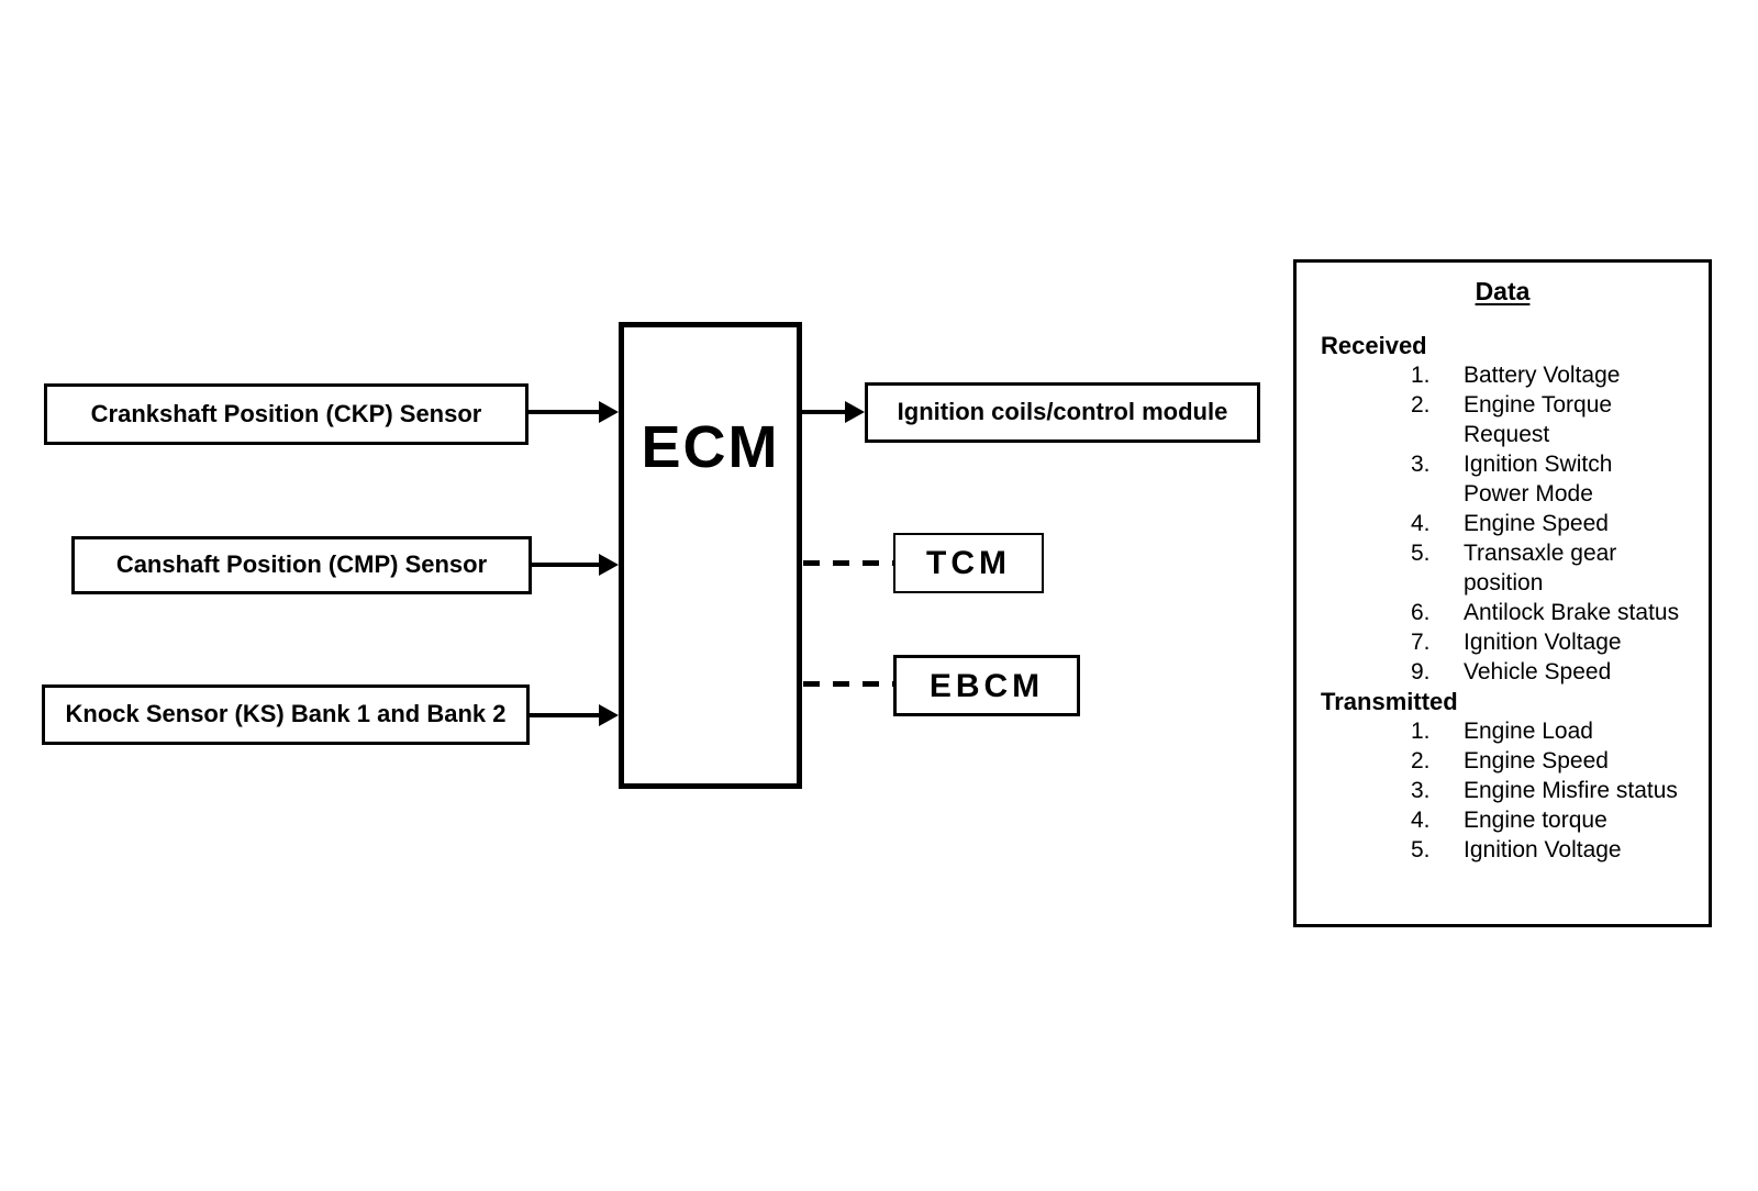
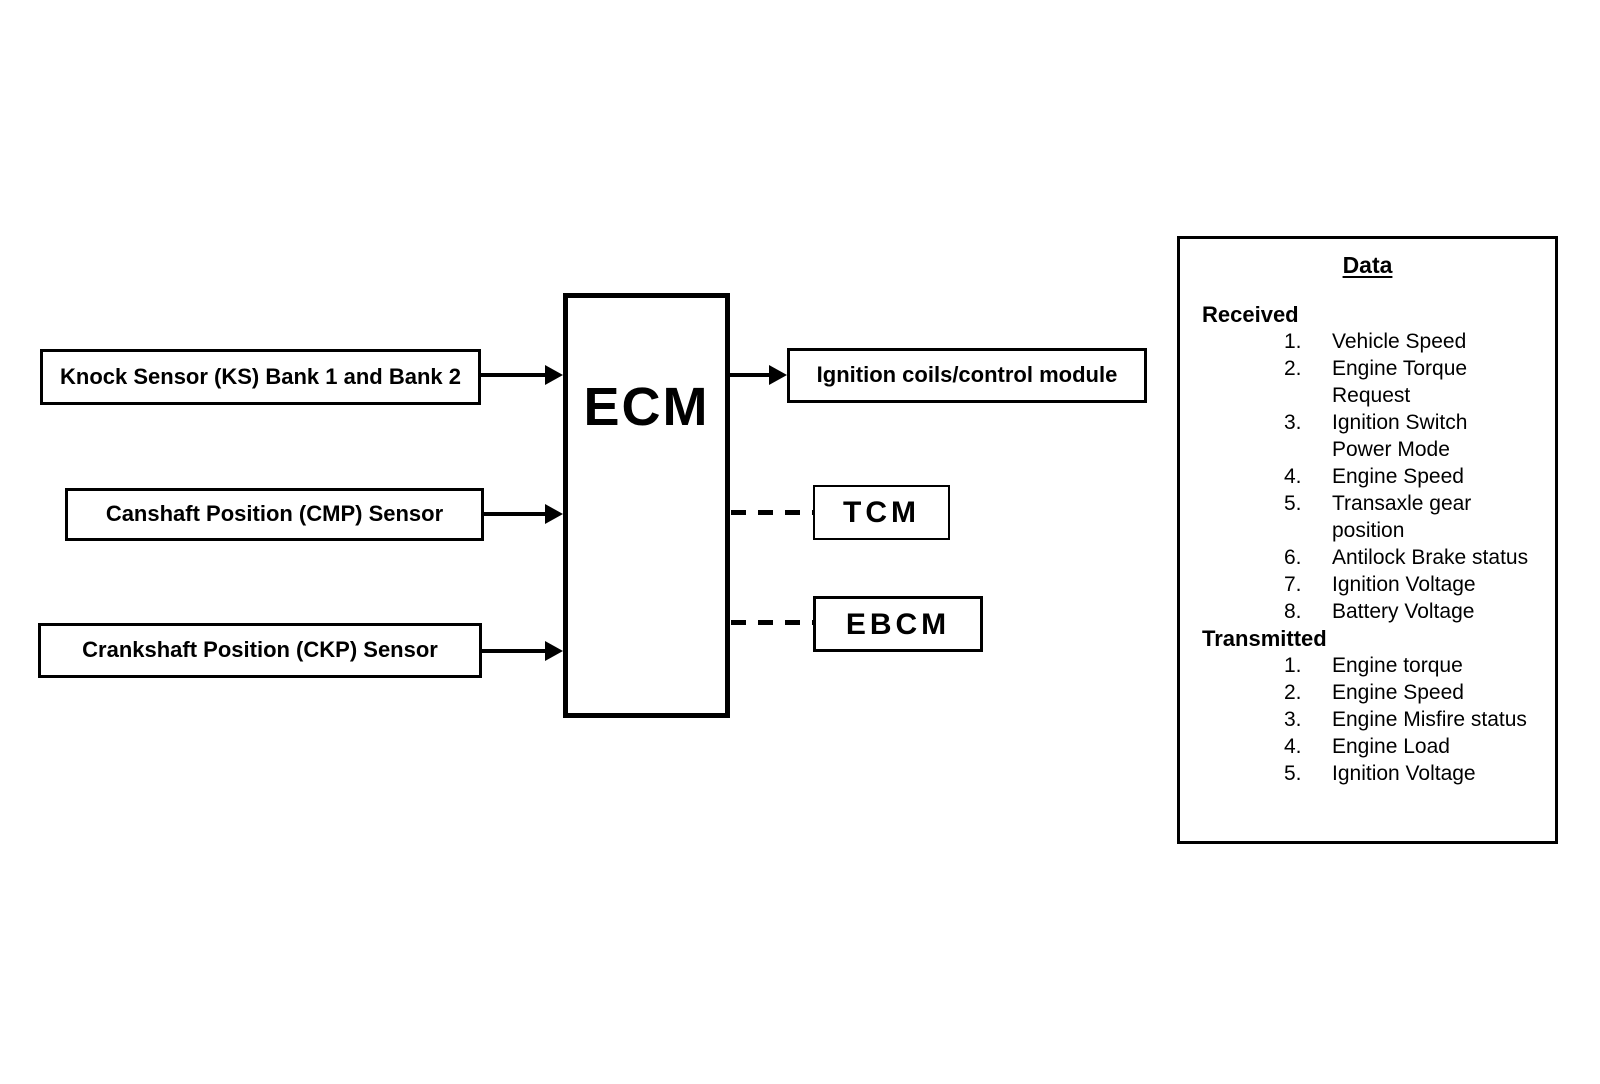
- Crankshaft Position (CKP) Sensor
+ Knock Sensor (KS) Bank 1 and Bank 2
  Canshaft Position (CMP) Sensor
- Knock Sensor (KS) Bank 1 and Bank 2
+ Crankshaft Position (CKP) Sensor
  ECM
  Ignition coils/control module
  TCM
  EBCM
  Data
  Received
  1.
- Battery Voltage
+ Vehicle Speed
  2.
  Engine Torque
  Request
  3.
  Ignition Switch
  Power Mode
  4.
  Engine Speed
  5.
  Transaxle gear
  position
  6.
  Antilock Brake status
  7.
  Ignition Voltage
- 9.
+ 8.
- Vehicle Speed
+ Battery Voltage
  Transmitted
  1.
- Engine Load
+ Engine torque
  2.
  Engine Speed
  3.
  Engine Misfire status
  4.
- Engine torque
+ Engine Load
  5.
  Ignition Voltage
